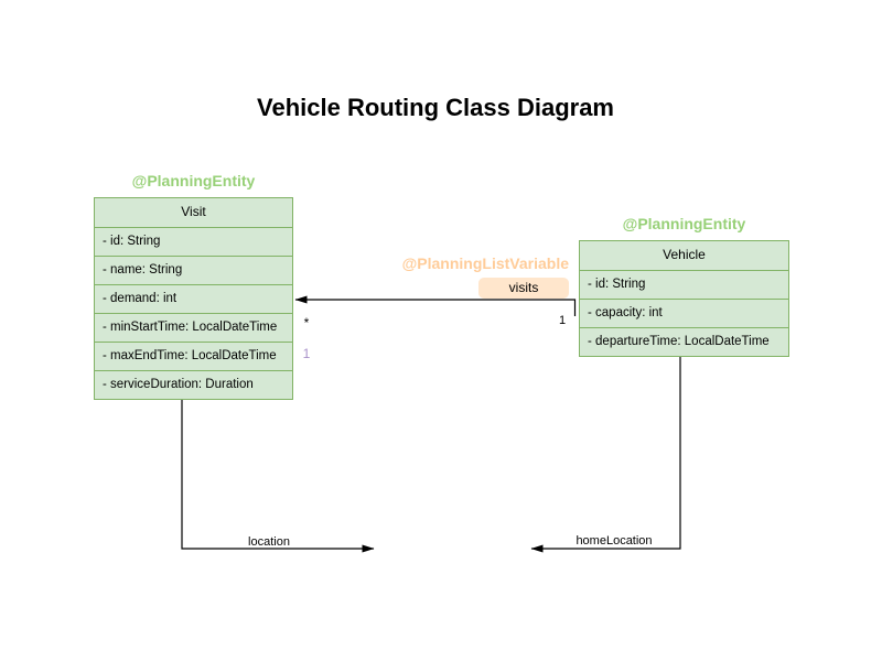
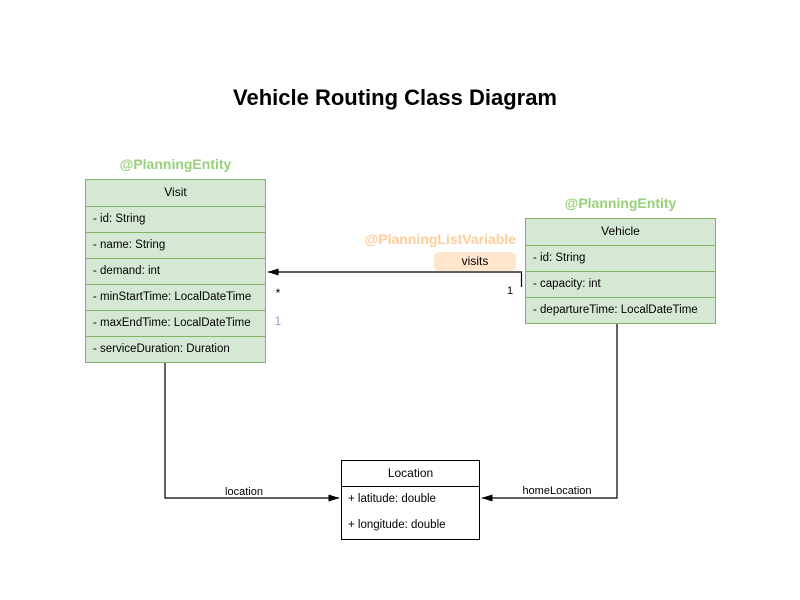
  Vehicle Routing Class Diagram
  @PlanningEntity
  Visit
  - id: String
  - name: String
  - demand: int
  - minStartTime: LocalDateTime
  - maxEndTime: LocalDateTime
  - serviceDuration: Duration
  @PlanningEntity
  Vehicle
  - id: String
  - capacity: int
  - departureTime: LocalDateTime
+ Location
+ + latitude: double
+ + longitude: double
  @PlanningListVariable
  visits
  *
  1
  1
  location
  homeLocation
